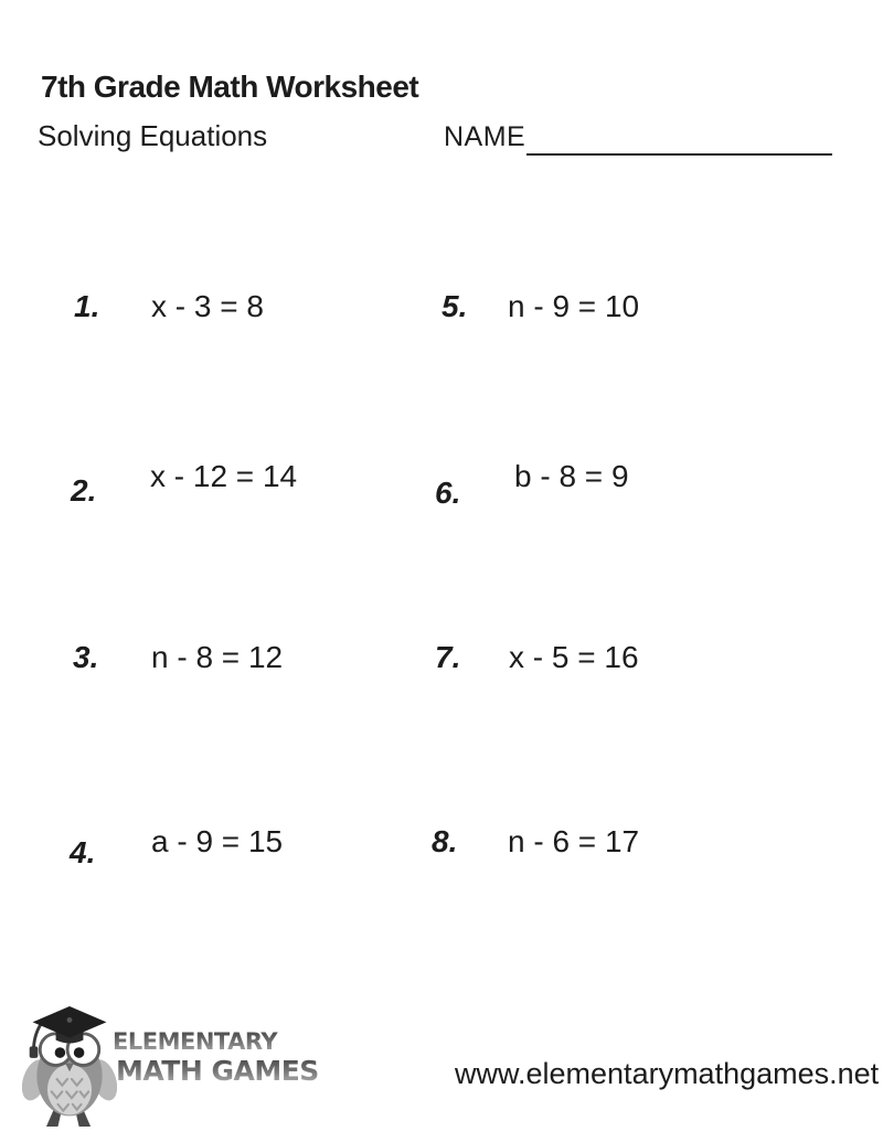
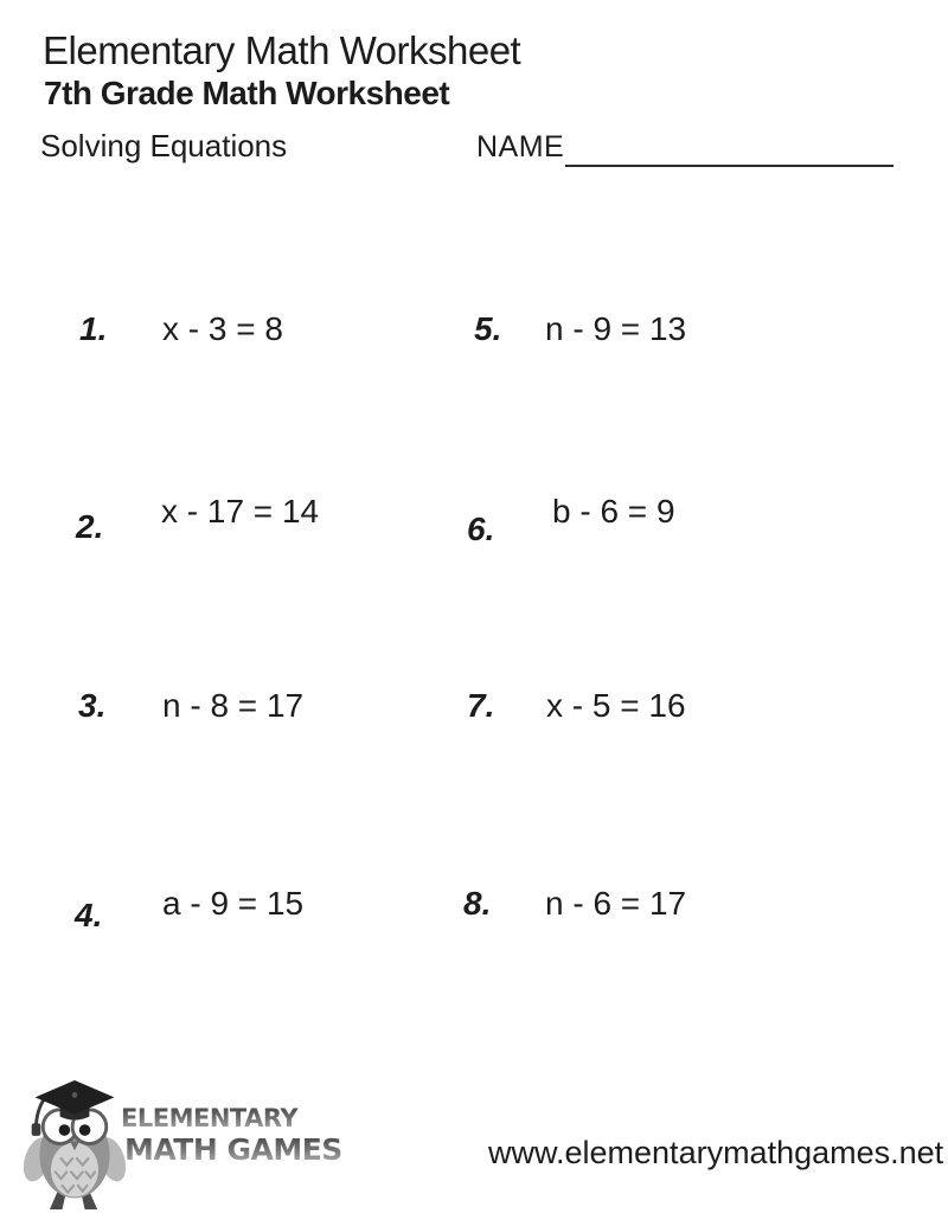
+ Elementary Math Worksheet
  7th Grade Math Worksheet
  Solving Equations
  NAME
  1.
  x - 3 = 8
  2.
- x - 12 = 14
+ x - 17 = 14
  3.
- n - 8 = 12
+ n - 8 = 17
  4.
  a - 9 = 15
  5.
- n - 9 = 10
+ n - 9 = 13
  6.
- b - 8 = 9
+ b - 6 = 9
  7.
  x - 5 = 16
  8.
  n - 6 = 17
  ELEMENTARY
  MATH GAMES
  www.elementarymathgames.net
